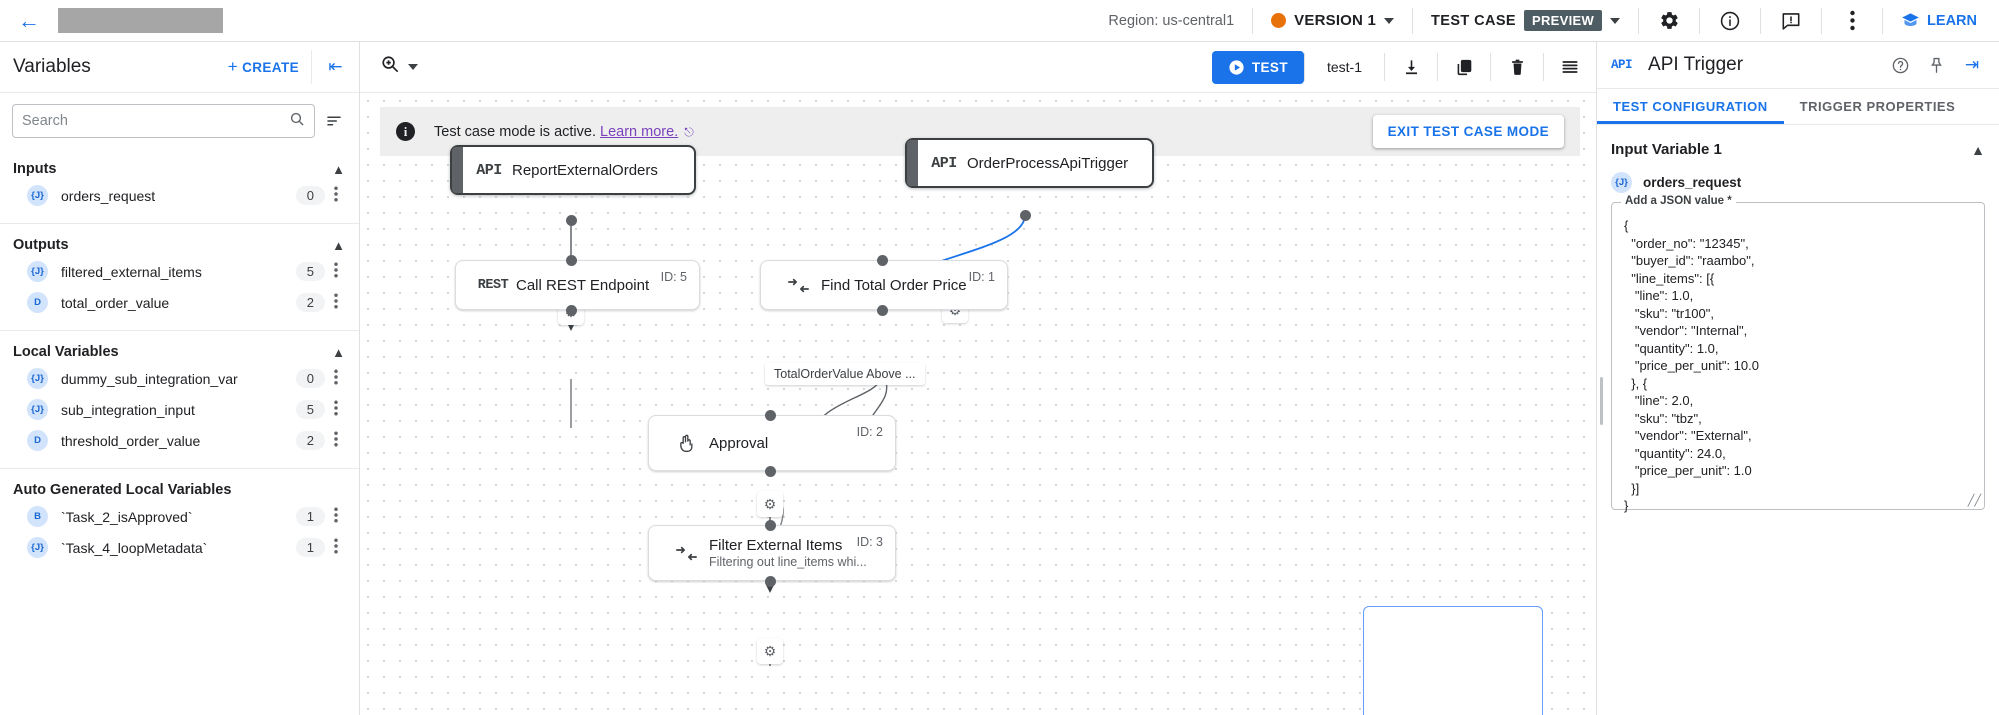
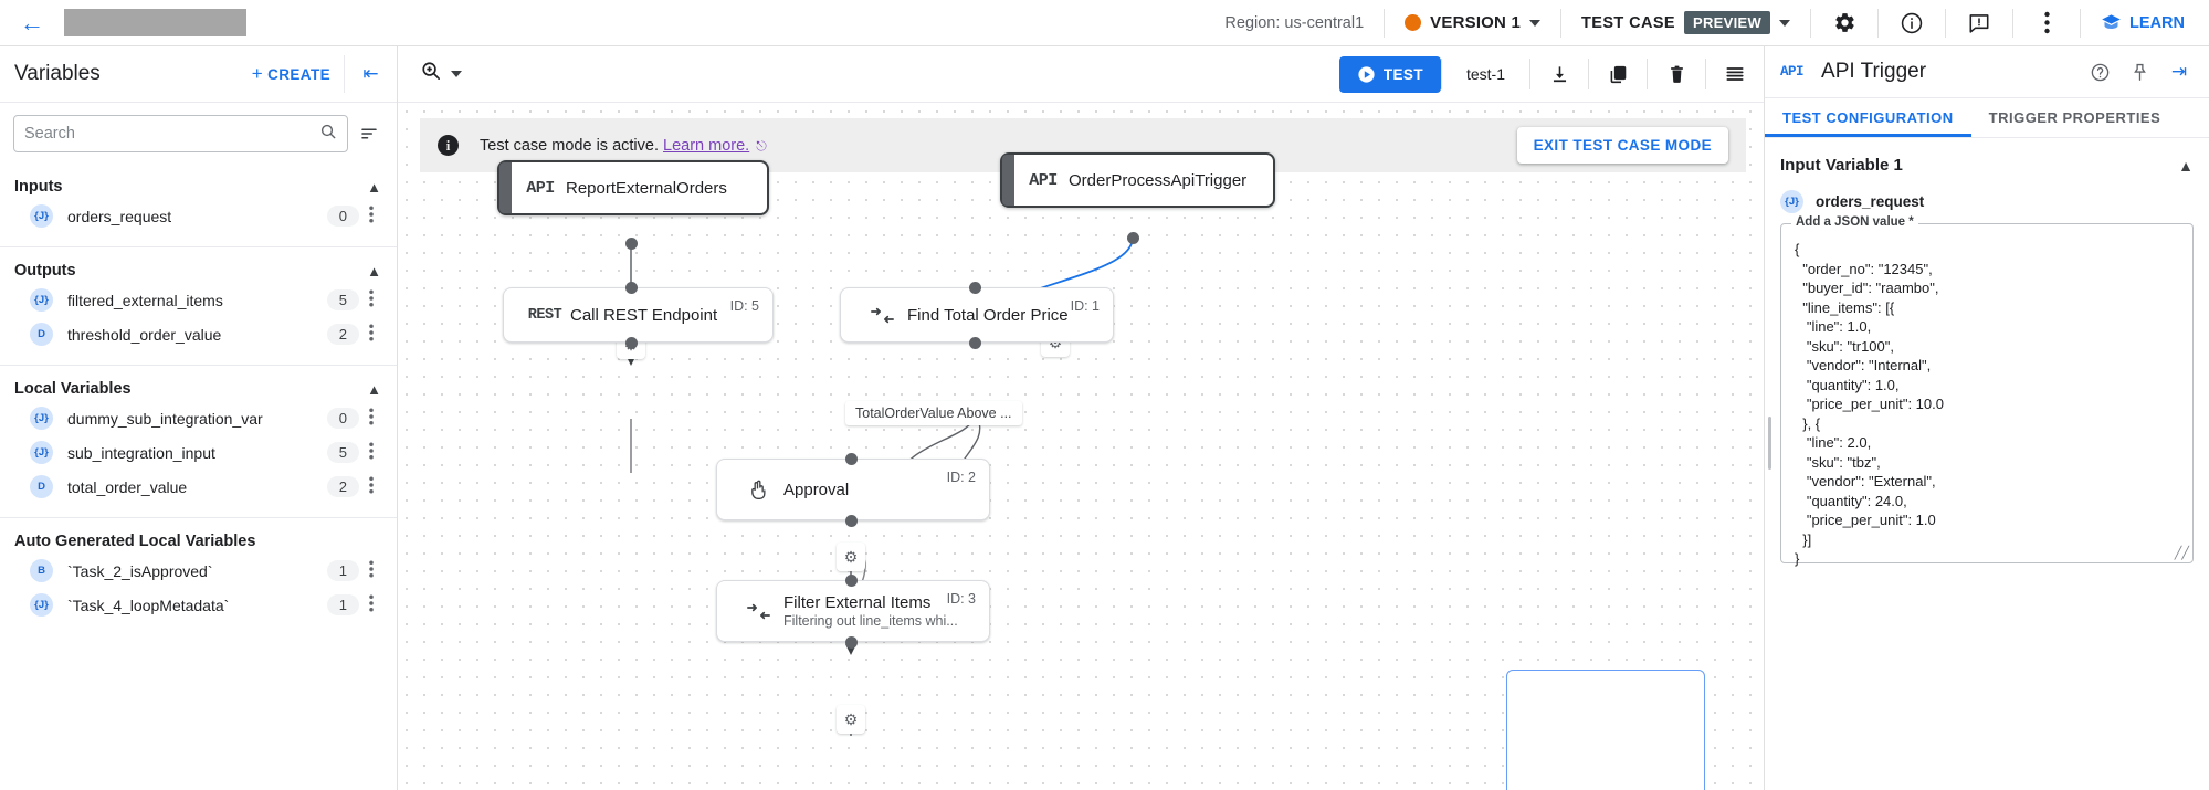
  ←
  Region: us-central1
  VERSION 1
  TEST CASE
  PREVIEW
  LEARN
  Variables
  +
  CREATE
  ⇤
  Search
  Inputs
  ▲
  {J}
  orders_request
  0
  Outputs
  ▲
  {J}
  filtered_external_items
  5
  D
- total_order_value
+ threshold_order_value
  2
  Local Variables
  ▲
  {J}
  dummy_sub_integration_var
  0
  {J}
  sub_integration_input
  5
  D
- threshold_order_value
+ total_order_value
  2
  Auto Generated Local Variables
  B
  `Task_2_isApproved`
  1
  {J}
  `Task_4_loopMetadata`
  1
  TEST
  test-1
  i
  Test case mode is active. Learn more. ⎋
  EXIT TEST CASE MODE
  API
  ReportExternalOrders
  API
  OrderProcessApiTrigger
  REST
  Call REST Endpoint
  ID: 5
  Find Total Order Price
  ID: 1
  TotalOrderValue Above ...
  Approval
  ID: 2
  ⚙
  Filter External Items
  Filtering out line_items whi...
  ID: 3
  ⚙
  API
  API Trigger
  ⇥
  TEST CONFIGURATION
  TRIGGER PROPERTIES
  Input Variable 1
  ▲
  {J}
  orders_request
  Add a JSON value *
  {
  "order_no": "12345",
  "buyer_id": "raambo",
  "line_items": [{
  "line": 1.0,
  "sku": "tr100",
  "vendor": "Internal",
  "quantity": 1.0,
  "price_per_unit": 10.0
  }, {
  "line": 2.0,
  "sku": "tbz",
  "vendor": "External",
  "quantity": 24.0,
  "price_per_unit": 1.0
  }]
  }
  ╱╱
